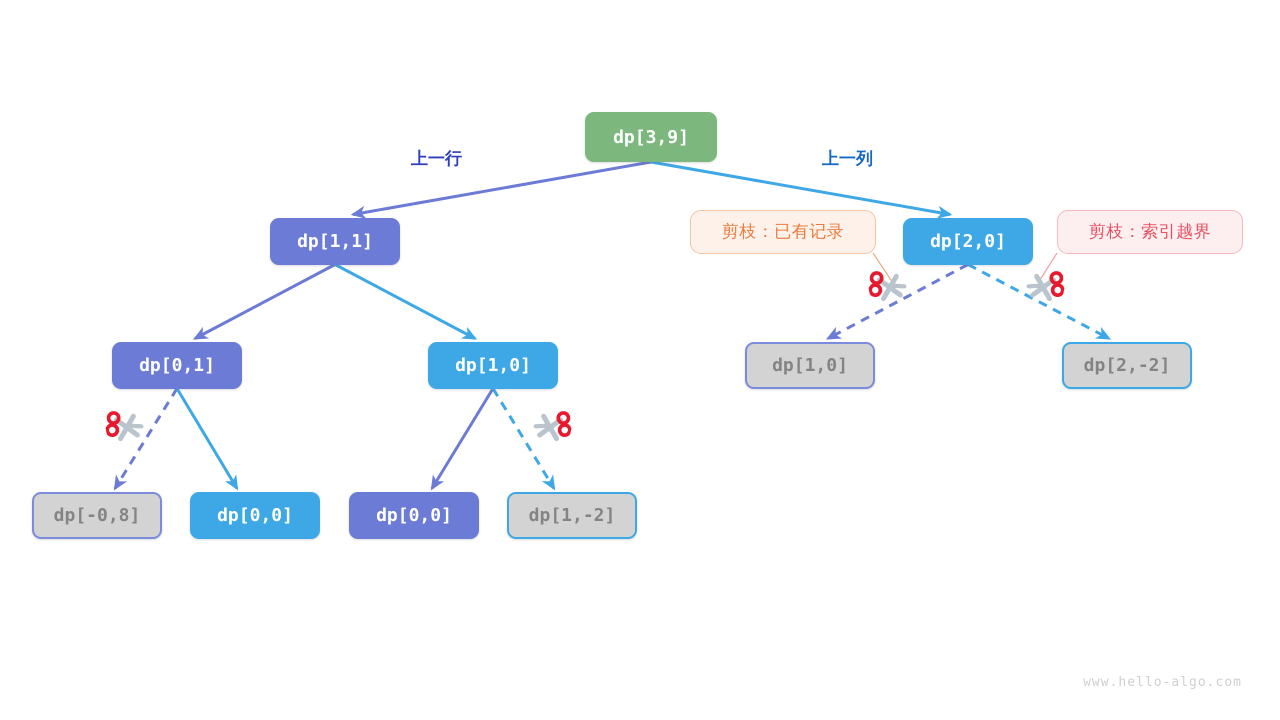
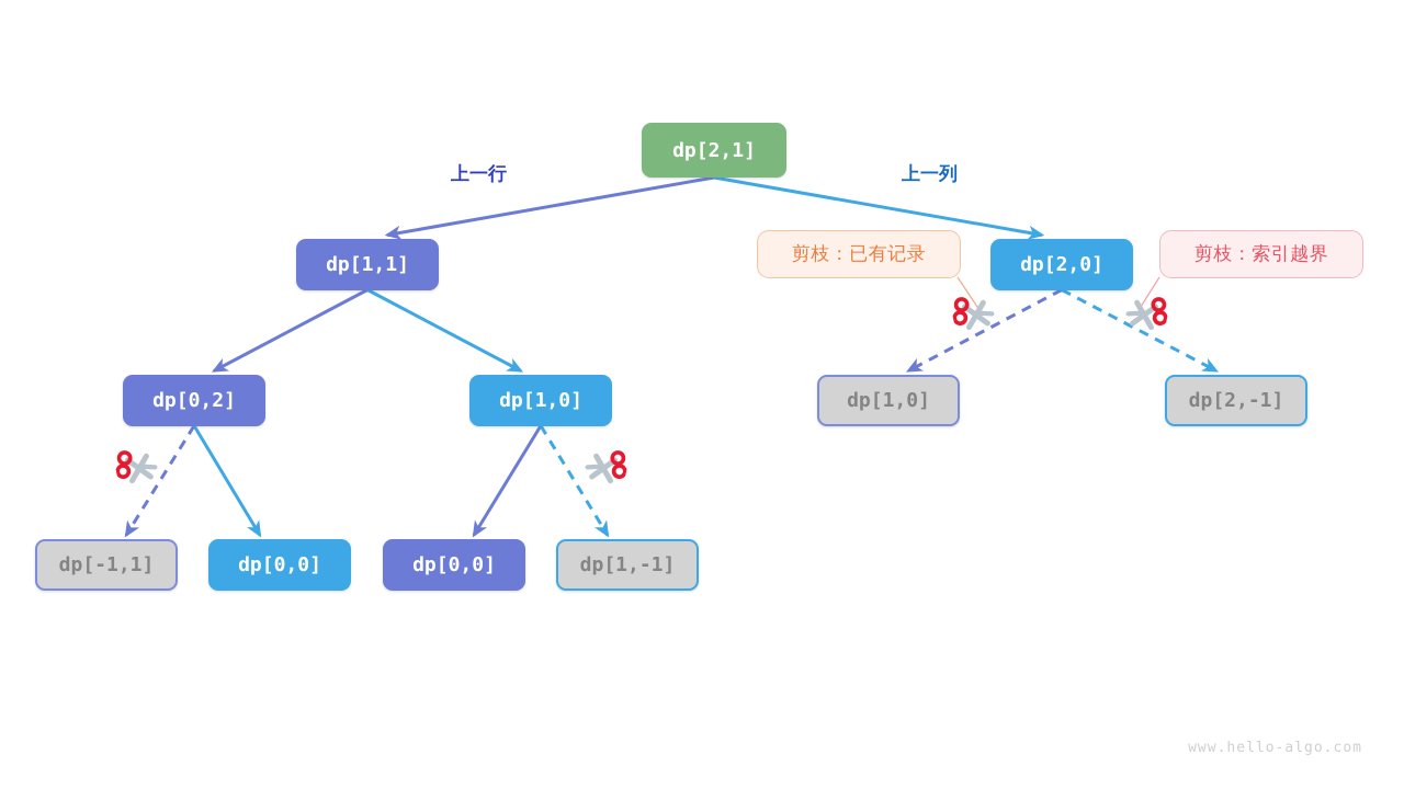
- dp[3,9]
+ dp[2,1]
  dp[1,1]
  dp[2,0]
- dp[0,1]
+ dp[0,2]
  dp[1,0]
  dp[1,0]
- dp[2,-2]
+ dp[2,-1]
- dp[-0,8]
+ dp[-1,1]
  dp[0,0]
  dp[0,0]
- dp[1,-2]
+ dp[1,-1]
  上一行
  上一列
  剪枝：已有记录
  剪枝：索引越界
  www.hello-algo.com
